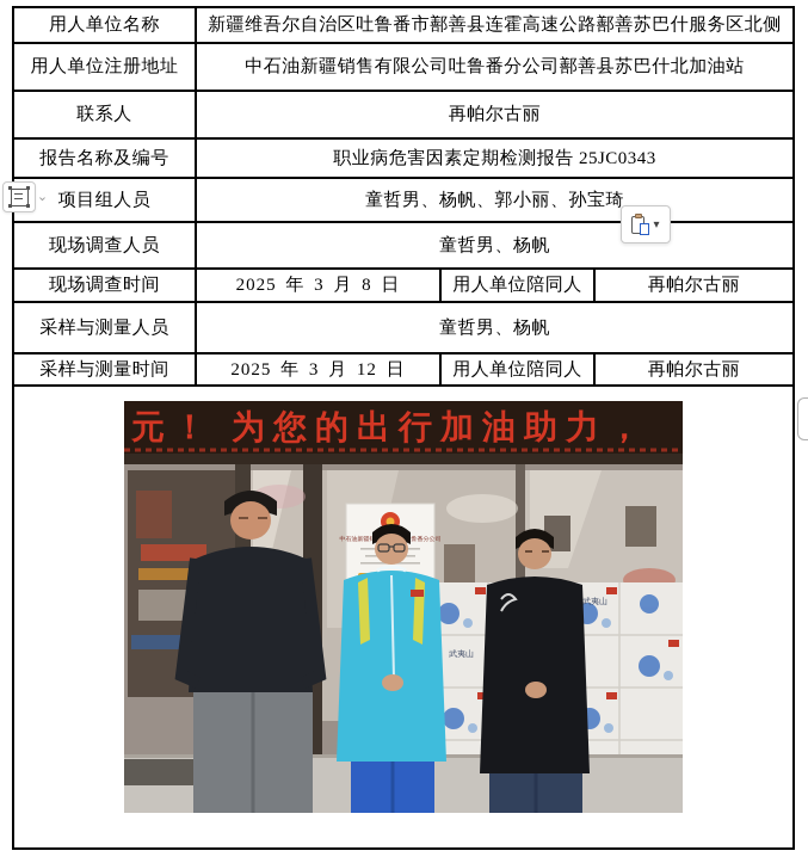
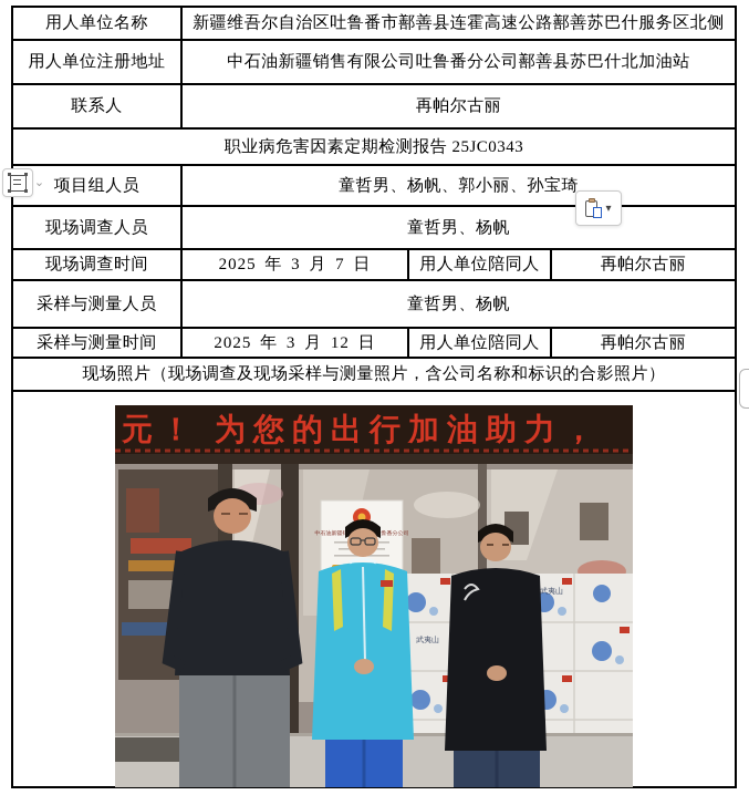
  用人单位名称
  新疆维吾尔自治区吐鲁番市鄯善县连霍高速公路鄯善苏巴什服务区北侧
  用人单位注册地址
  中石油新疆销售有限公司吐鲁番分公司鄯善县苏巴什北加油站
  联系人
  再帕尔古丽
- 报告名称及编号
  职业病危害因素定期检测报告 25JC0343
  项目组人员
  童哲男、杨帆、郭小丽、孙宝琦
  现场调查人员
  童哲男、杨帆
  现场调查时间
- 2025 年 3 月 8 日
+ 2025 年 3 月 7 日
  用人单位陪同人
  再帕尔古丽
  采样与测量人员
  童哲男、杨帆
  采样与测量时间
  2025 年 3 月 12 日
  用人单位陪同人
  再帕尔古丽
+ 现场照片（现场调查及现场采样与测量照片，含公司名称和标识的合影照片）
  元！ 为您的出行加油助力，
  武夷山
  武夷山
  ⌄
  ▾
